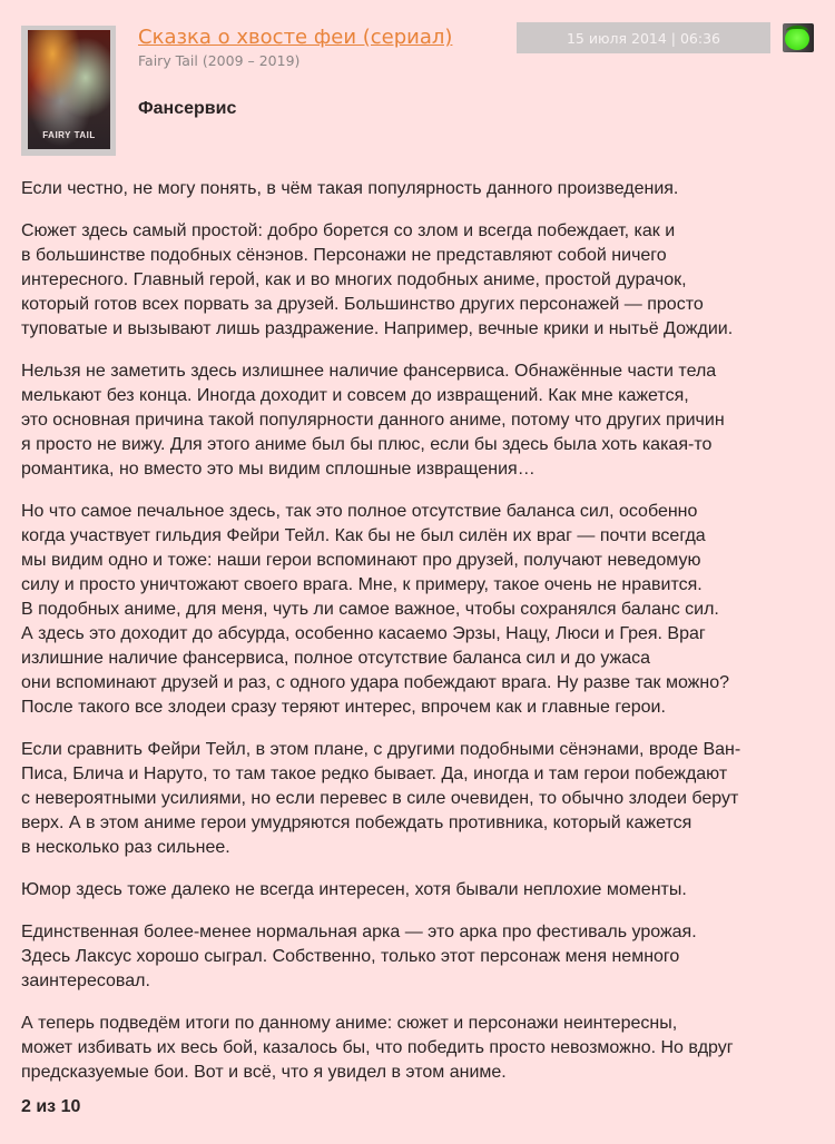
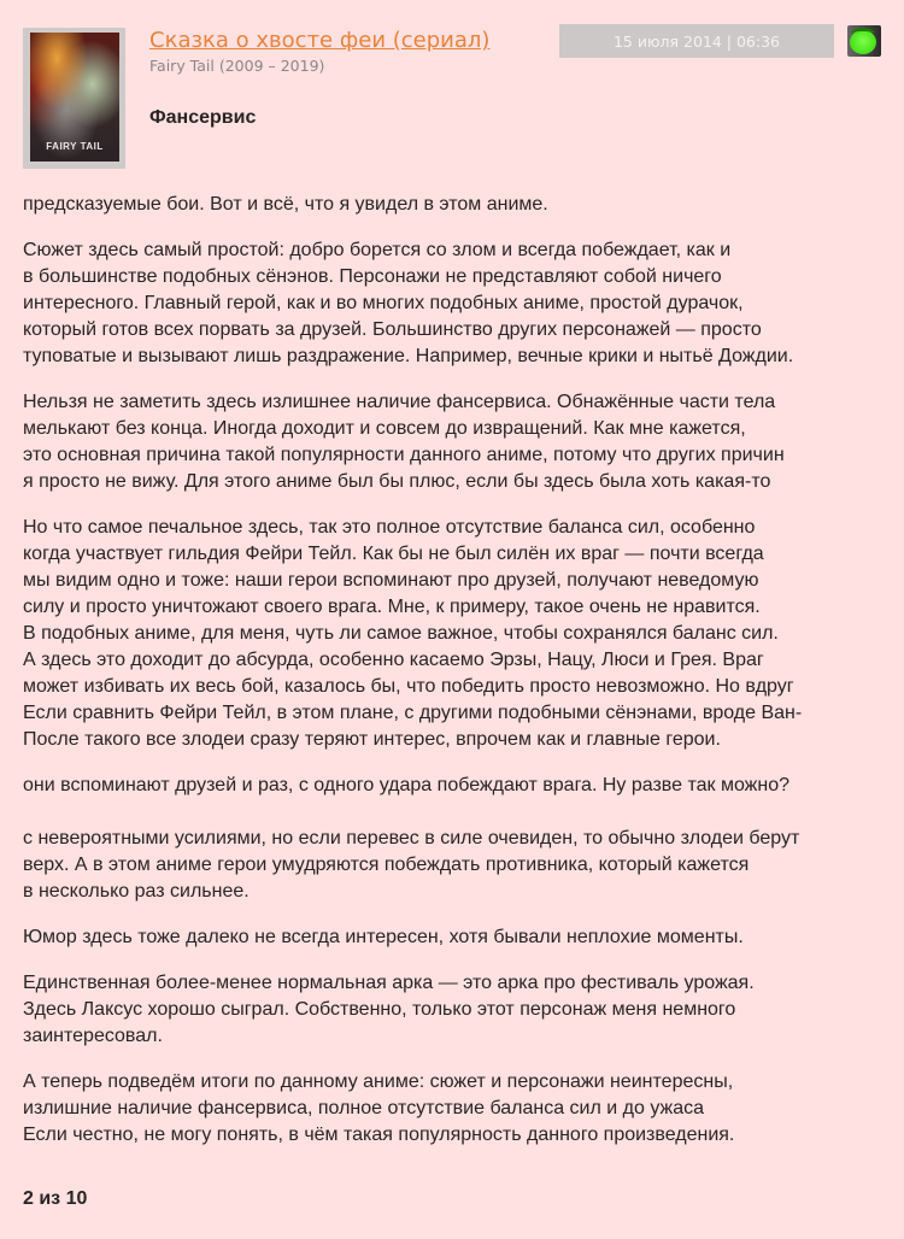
  FAIRY TAIL
  Сказка о хвосте феи (сериал)
  Fairy Tail (2009 – 2019)
  15 июля 2014 | 06:36
  Фансервис
- Если честно, не могу понять, в чём такая популярность данного произведения.
+ предсказуемые бои. Вот и всё, что я увидел в этом аниме.
  Сюжет здесь самый простой: добро борется со злом и всегда побеждает, как и
  в большинстве подобных сёнэнов. Персонажи не представляют собой ничего
  интересного. Главный герой, как и во многих подобных аниме, простой дурачок,
  который готов всех порвать за друзей. Большинство других персонажей — просто
  туповатые и вызывают лишь раздражение. Например, вечные крики и нытьё Дождии.
  Нельзя не заметить здесь излишнее наличие фансервиса. Обнажённые части тела
  мелькают без конца. Иногда доходит и совсем до извращений. Как мне кажется,
  это основная причина такой популярности данного аниме, потому что других причин
  я просто не вижу. Для этого аниме был бы плюс, если бы здесь была хоть какая-то
- романтика, но вместо это мы видим сплошные извращения…
  Но что самое печальное здесь, так это полное отсутствие баланса сил, особенно
  когда участвует гильдия Фейри Тейл. Как бы не был силён их враг — почти всегда
  мы видим одно и тоже: наши герои вспоминают про друзей, получают неведомую
  силу и просто уничтожают своего врага. Мне, к примеру, такое очень не нравится.
  В подобных аниме, для меня, чуть ли самое важное, чтобы сохранялся баланс сил.
  А здесь это доходит до абсурда, особенно касаемо Эрзы, Нацу, Люси и Грея. Враг
- излишние наличие фансервиса, полное отсутствие баланса сил и до ужаса
+ может избивать их весь бой, казалось бы, что победить просто невозможно. Но вдруг
- они вспоминают друзей и раз, с одного удара побеждают врага. Ну разве так можно?
+ Если сравнить Фейри Тейл, в этом плане, с другими подобными сёнэнами, вроде Ван-
  После такого все злодеи сразу теряют интерес, впрочем как и главные герои.
- Если сравнить Фейри Тейл, в этом плане, с другими подобными сёнэнами, вроде Ван-
+ они вспоминают друзей и раз, с одного удара побеждают врага. Ну разве так можно?
- Писа, Блича и Наруто, то там такое редко бывает. Да, иногда и там герои побеждают
  с невероятными усилиями, но если перевес в силе очевиден, то обычно злодеи берут
  верх. А в этом аниме герои умудряются побеждать противника, который кажется
  в несколько раз сильнее.
  Юмор здесь тоже далеко не всегда интересен, хотя бывали неплохие моменты.
  Единственная более-менее нормальная арка — это арка про фестиваль урожая.
  Здесь Лаксус хорошо сыграл. Собственно, только этот персонаж меня немного
  заинтересовал.
  А теперь подведём итоги по данному аниме: сюжет и персонажи неинтересны,
- может избивать их весь бой, казалось бы, что победить просто невозможно. Но вдруг
+ излишние наличие фансервиса, полное отсутствие баланса сил и до ужаса
- предсказуемые бои. Вот и всё, что я увидел в этом аниме.
+ Если честно, не могу понять, в чём такая популярность данного произведения.
  2 из 10
